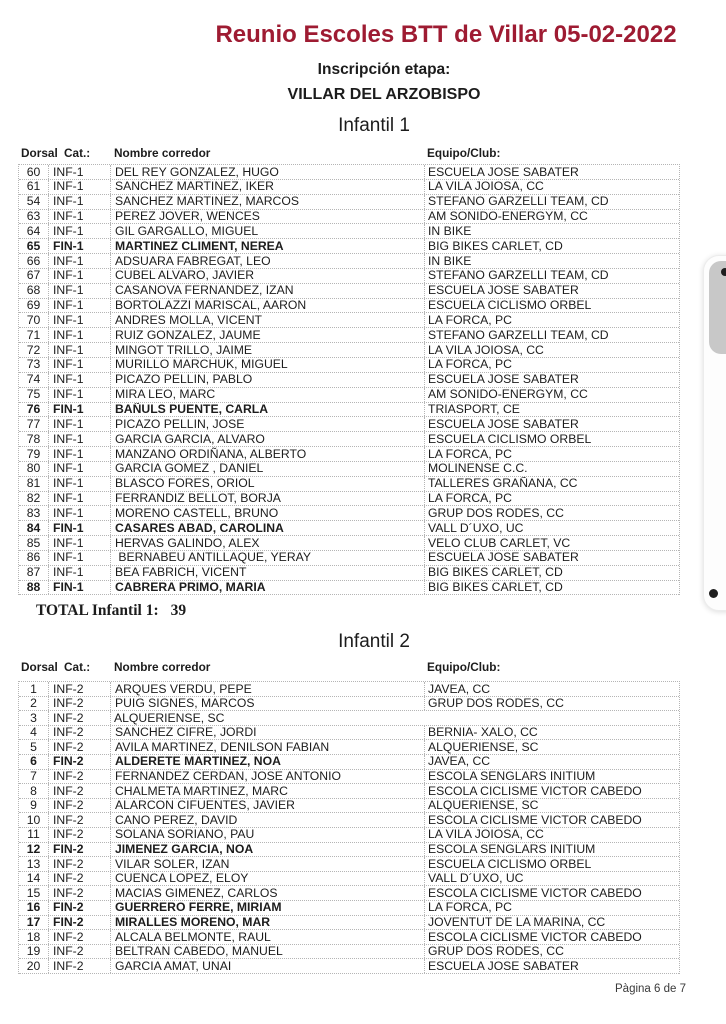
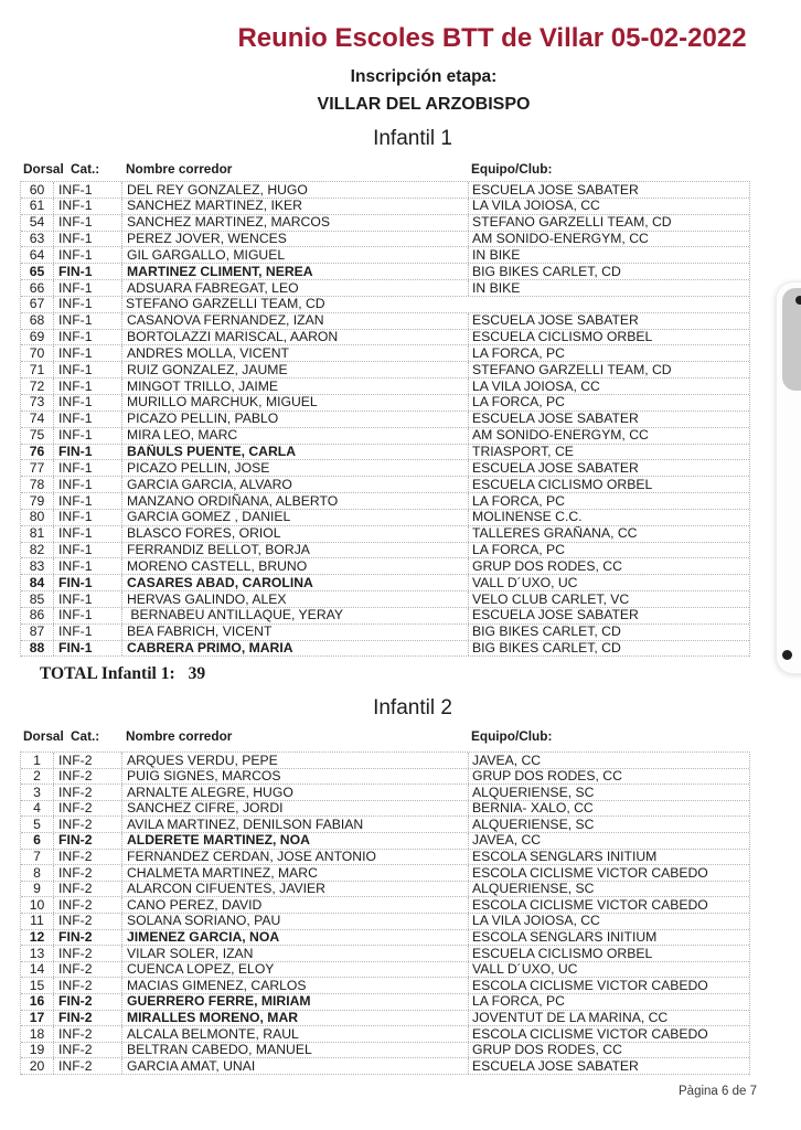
  Reunio Escoles BTT de Villar 05-02-2022
  Inscripción etapa:
  VILLAR DEL ARZOBISPO
  Infantil 1
  Dorsal
  Cat.:
  Nombre corredor
  Equipo/Club:
  60
  INF-1
  DEL REY GONZALEZ, HUGO
  ESCUELA JOSE SABATER
  61
  INF-1
  SANCHEZ MARTINEZ, IKER
  LA VILA JOIOSA, CC
  54
  INF-1
  SANCHEZ MARTINEZ, MARCOS
  STEFANO GARZELLI TEAM, CD
  63
  INF-1
  PEREZ JOVER, WENCES
  AM SONIDO-ENERGYM, CC
  64
  INF-1
  GIL GARGALLO, MIGUEL
  IN BIKE
  65
  FIN-1
  MARTINEZ CLIMENT, NEREA
  BIG BIKES CARLET, CD
  66
  INF-1
  ADSUARA FABREGAT, LEO
  IN BIKE
  67
  INF-1
- CUBEL ALVARO, JAVIER
  STEFANO GARZELLI TEAM, CD
  68
  INF-1
  CASANOVA FERNANDEZ, IZAN
  ESCUELA JOSE SABATER
  69
  INF-1
  BORTOLAZZI MARISCAL, AARON
  ESCUELA CICLISMO ORBEL
  70
  INF-1
  ANDRES MOLLA, VICENT
  LA FORCA, PC
  71
  INF-1
  RUIZ GONZALEZ, JAUME
  STEFANO GARZELLI TEAM, CD
  72
  INF-1
  MINGOT TRILLO, JAIME
  LA VILA JOIOSA, CC
  73
  INF-1
  MURILLO MARCHUK, MIGUEL
  LA FORCA, PC
  74
  INF-1
  PICAZO PELLIN, PABLO
  ESCUELA JOSE SABATER
  75
  INF-1
  MIRA LEO, MARC
  AM SONIDO-ENERGYM, CC
  76
  FIN-1
  BAÑULS PUENTE, CARLA
  TRIASPORT, CE
  77
  INF-1
  PICAZO PELLIN, JOSE
  ESCUELA JOSE SABATER
  78
  INF-1
  GARCIA GARCIA, ALVARO
  ESCUELA CICLISMO ORBEL
  79
  INF-1
  MANZANO ORDIÑANA, ALBERTO
  LA FORCA, PC
  80
  INF-1
  GARCIA GOMEZ , DANIEL
  MOLINENSE C.C.
  81
  INF-1
  BLASCO FORES, ORIOL
  TALLERES GRAÑANA, CC
  82
  INF-1
  FERRANDIZ BELLOT, BORJA
  LA FORCA, PC
  83
  INF-1
  MORENO CASTELL, BRUNO
  GRUP DOS RODES, CC
  84
  FIN-1
  CASARES ABAD, CAROLINA
  VALL D´UXO, UC
  85
  INF-1
  HERVAS GALINDO, ALEX
  VELO CLUB CARLET, VC
  86
  INF-1
  BERNABEU ANTILLAQUE, YERAY
  ESCUELA JOSE SABATER
  87
  INF-1
  BEA FABRICH, VICENT
  BIG BIKES CARLET, CD
  88
  FIN-1
  CABRERA PRIMO, MARIA
  BIG BIKES CARLET, CD
  TOTAL Infantil 1: 39
  Infantil 2
  Dorsal
  Cat.:
  Nombre corredor
  Equipo/Club:
  1
  INF-2
  ARQUES VERDU, PEPE
  JAVEA, CC
  2
  INF-2
  PUIG SIGNES, MARCOS
  GRUP DOS RODES, CC
  3
  INF-2
+ ARNALTE ALEGRE, HUGO
  ALQUERIENSE, SC
  4
  INF-2
  SANCHEZ CIFRE, JORDI
  BERNIA- XALO, CC
  5
  INF-2
  AVILA MARTINEZ, DENILSON FABIAN
  ALQUERIENSE, SC
  6
  FIN-2
  ALDERETE MARTINEZ, NOA
  JAVEA, CC
  7
  INF-2
  FERNANDEZ CERDAN, JOSE ANTONIO
  ESCOLA SENGLARS INITIUM
  8
  INF-2
  CHALMETA MARTINEZ, MARC
  ESCOLA CICLISME VICTOR CABEDO
  9
  INF-2
  ALARCON CIFUENTES, JAVIER
  ALQUERIENSE, SC
  10
  INF-2
  CANO PEREZ, DAVID
  ESCOLA CICLISME VICTOR CABEDO
  11
  INF-2
  SOLANA SORIANO, PAU
  LA VILA JOIOSA, CC
  12
  FIN-2
  JIMENEZ GARCIA, NOA
  ESCOLA SENGLARS INITIUM
  13
  INF-2
  VILAR SOLER, IZAN
  ESCUELA CICLISMO ORBEL
  14
  INF-2
  CUENCA LOPEZ, ELOY
  VALL D´UXO, UC
  15
  INF-2
  MACIAS GIMENEZ, CARLOS
  ESCOLA CICLISME VICTOR CABEDO
  16
  FIN-2
  GUERRERO FERRE, MIRIAM
  LA FORCA, PC
  17
  FIN-2
  MIRALLES MORENO, MAR
  JOVENTUT DE LA MARINA, CC
  18
  INF-2
  ALCALA BELMONTE, RAUL
  ESCOLA CICLISME VICTOR CABEDO
  19
  INF-2
  BELTRAN CABEDO, MANUEL
  GRUP DOS RODES, CC
  20
  INF-2
  GARCIA AMAT, UNAI
  ESCUELA JOSE SABATER
  Pàgina 6 de 7
